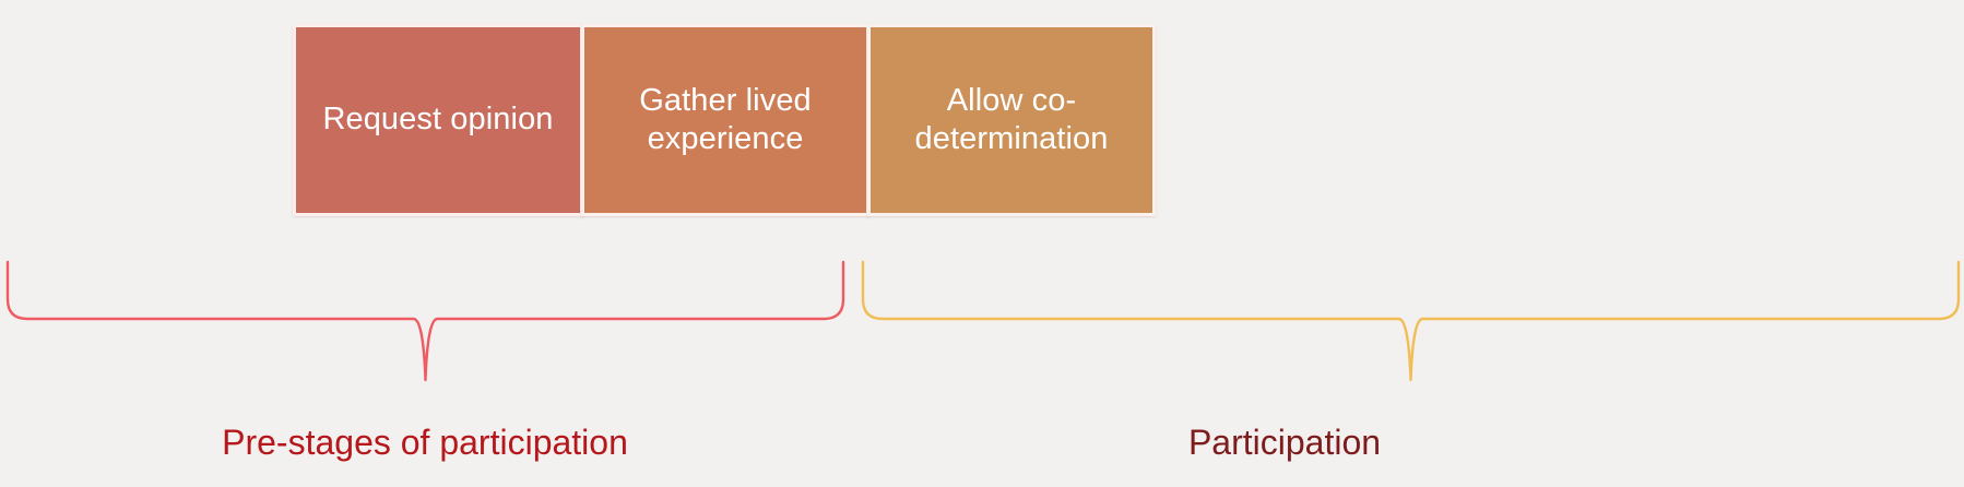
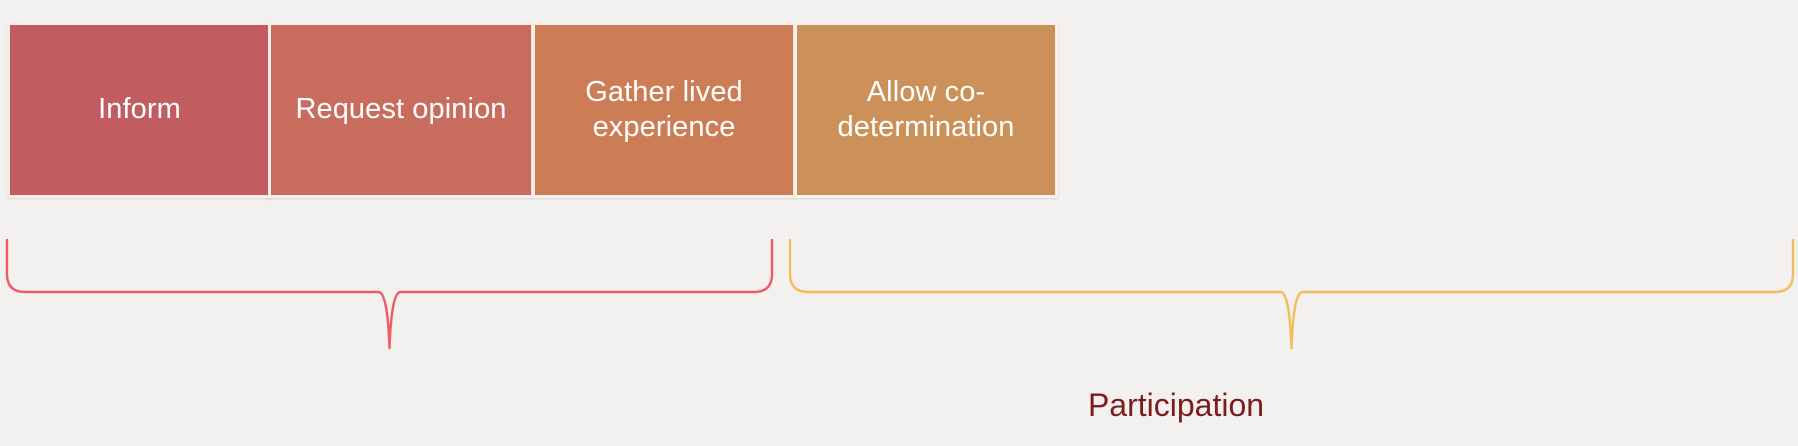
+ Inform
  Request opinion
  Gather lived
  experience
  Allow co-
  determination
- Pre-stages of participation
  Participation
